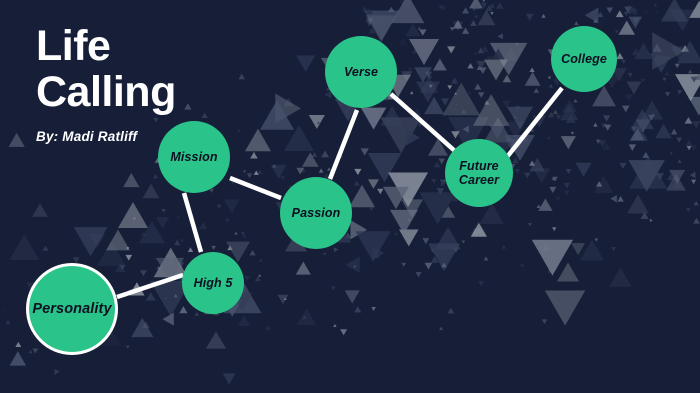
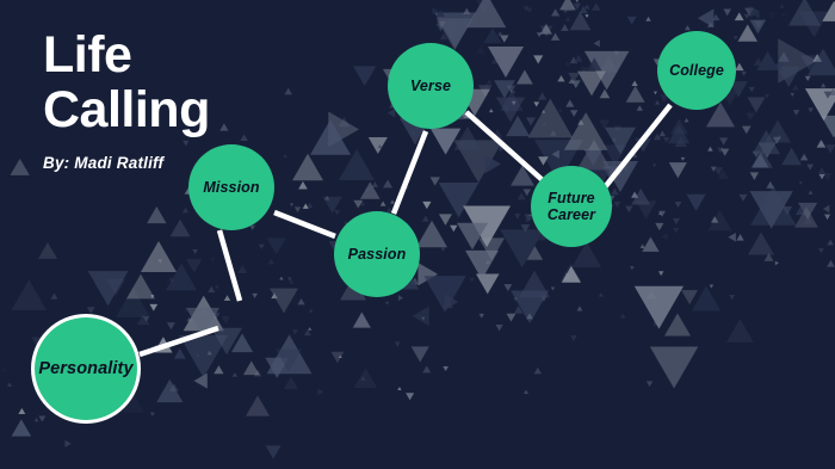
  Personality
- High 5
  Mission
  Passion
  Verse
  Future
  Career
  College
  Life
  Calling
  By: Madi Ratliff
